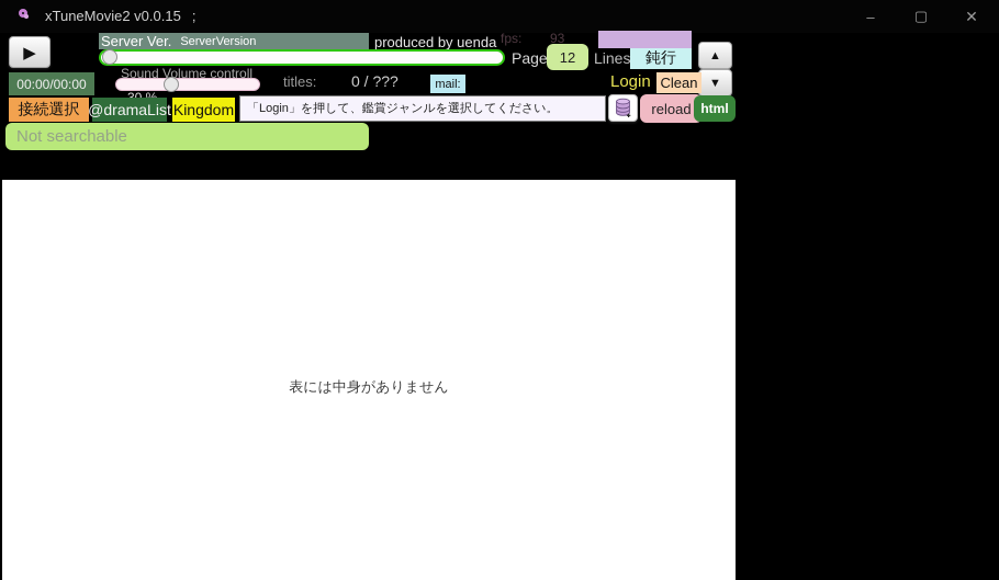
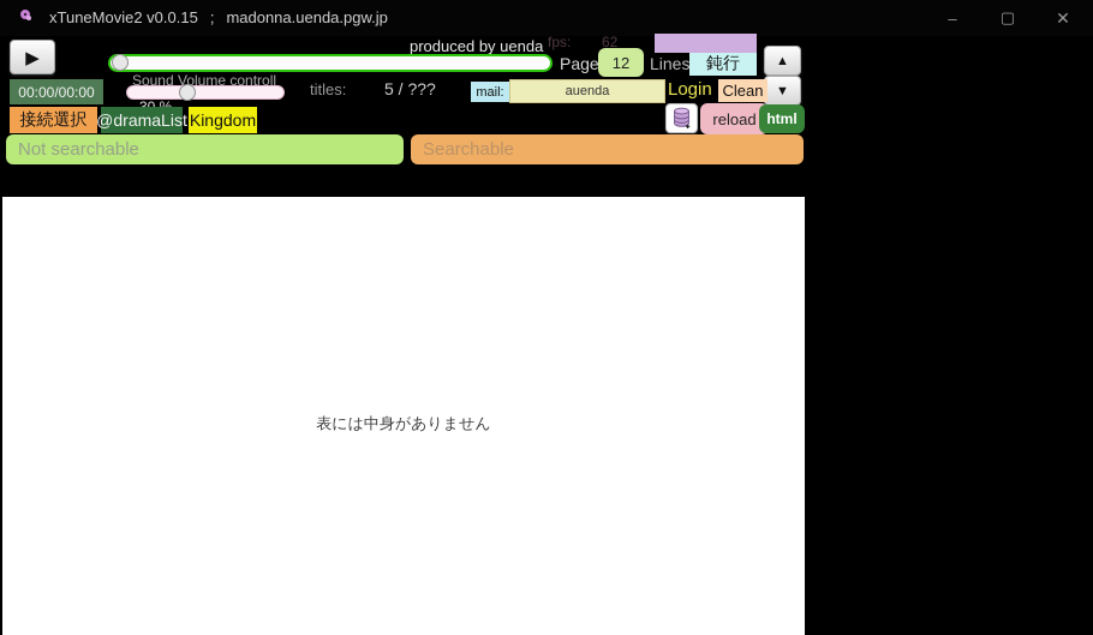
  xTuneMovie2 v0.0.15
  ;
+ madonna.uenda.pgw.jp
  –
  ▢
  ✕
  ▶
  00:00/00:00
- Server Ver.
- ServerVersion
  produced by uenda
  fps:
- 93
+ 62
  Page
  12
  Lines
  鈍行
  ▲
  ▼
  Sound Volume controll
  titles:
- 0 / ???
+ 5 / ???
  mail:
+ auenda
  Login
  Clean
  接続選択
  @dramaList
  Kingdom
- 「Login」を押して、鑑賞ジャンルを選択してください。
  reload
  html
  Not searchable
+ Searchable
  表には中身がありません
